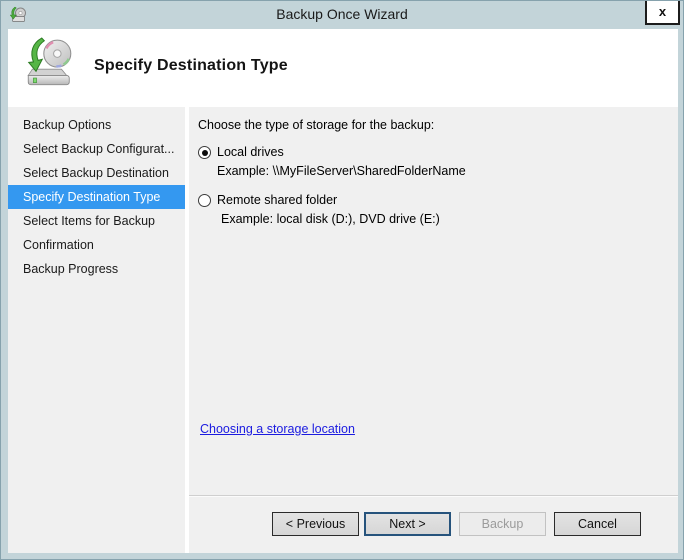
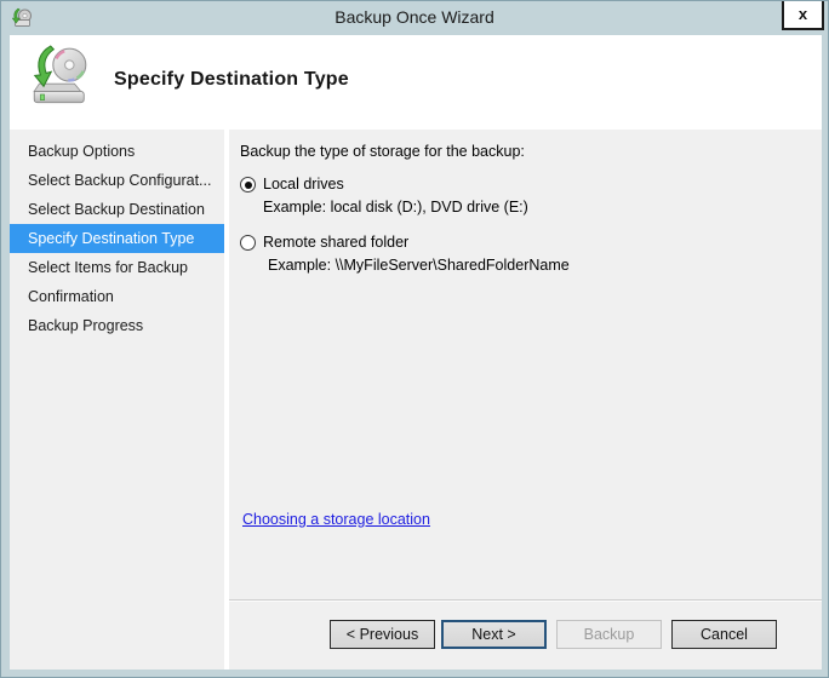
  Backup Once Wizard
  x
  Specify Destination Type
  Backup Options
  Select Backup Configurat...
  Select Backup Destination
  Specify Destination Type
  Select Items for Backup
  Confirmation
  Backup Progress
- Choose the type of storage for the backup:
+ Backup the type of storage for the backup:
  Local drives
- Example: \\MyFileServer\SharedFolderName
+ Example: local disk (D:), DVD drive (E:)
  Remote shared folder
- Example: local disk (D:), DVD drive (E:)
+ Example: \\MyFileServer\SharedFolderName
  Choosing a storage location
  < Previous
  Next >
  Backup
  Cancel
